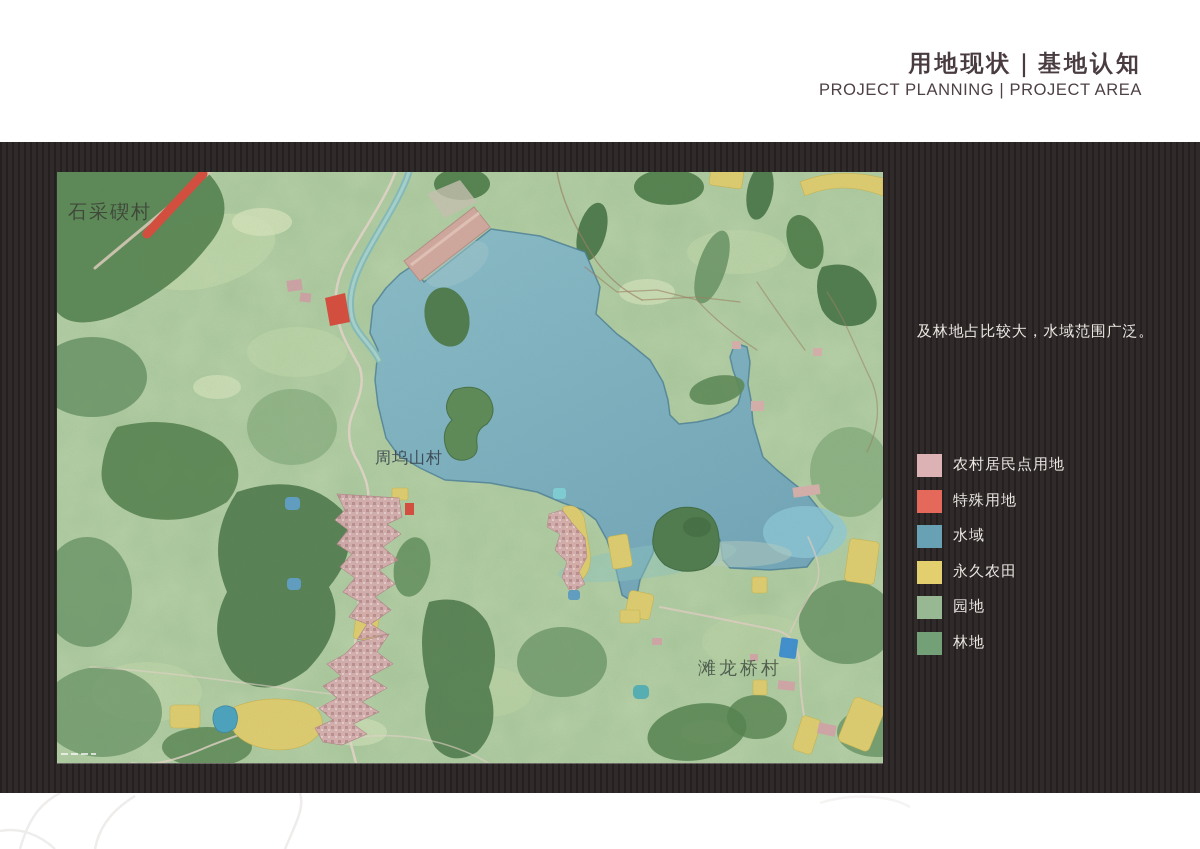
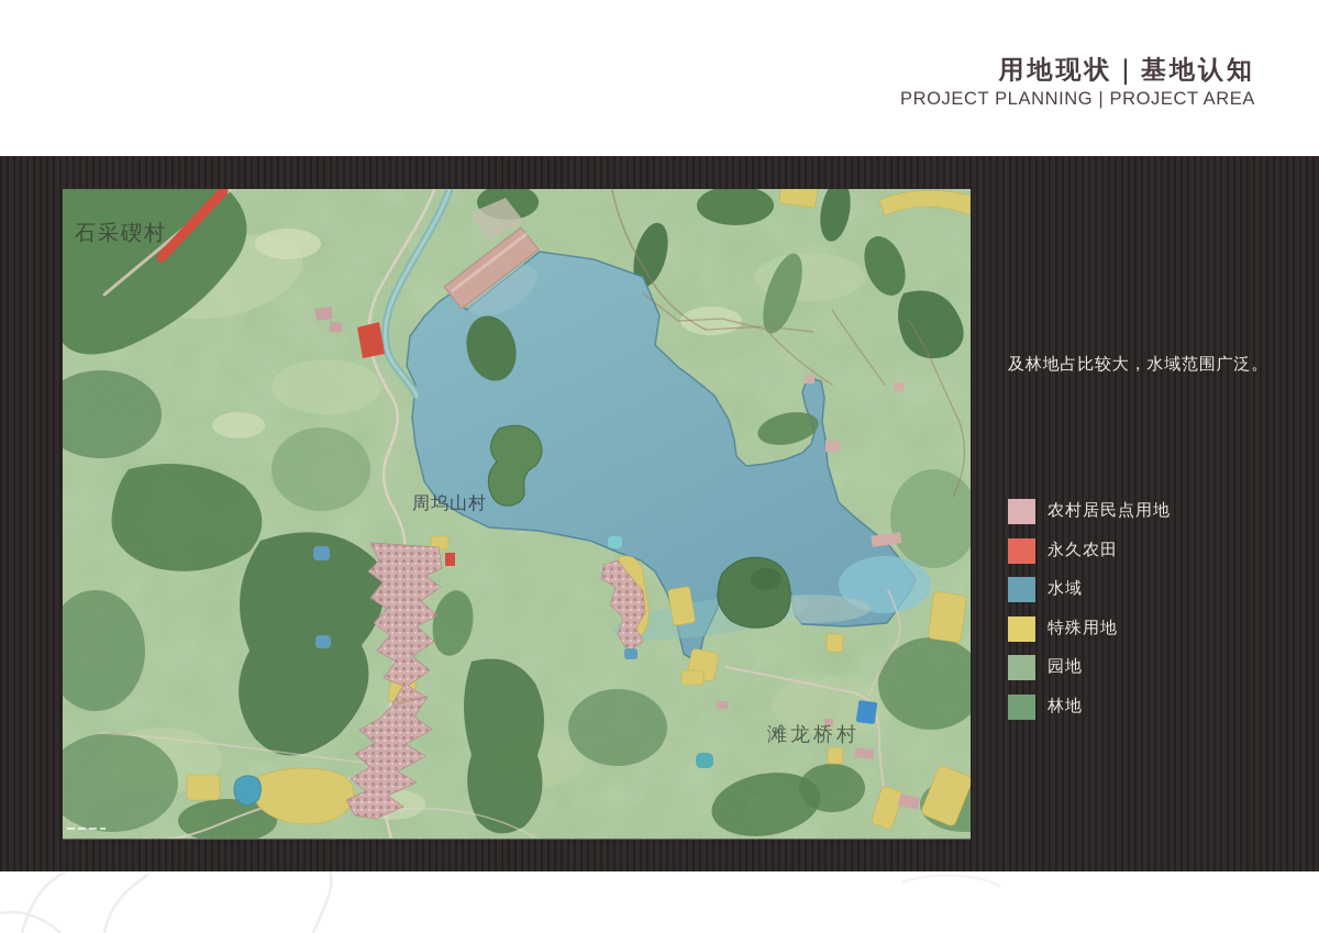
  用地现状｜基地认知
  PROJECT PLANNING | PROJECT AREA
  石采碶村
  周坞山村
  滩龙桥村
  及林地占比较大，水域范围广泛。
  农村居民点用地
- 特殊用地
+ 永久农田
  水域
- 永久农田
+ 特殊用地
  园地
  林地
